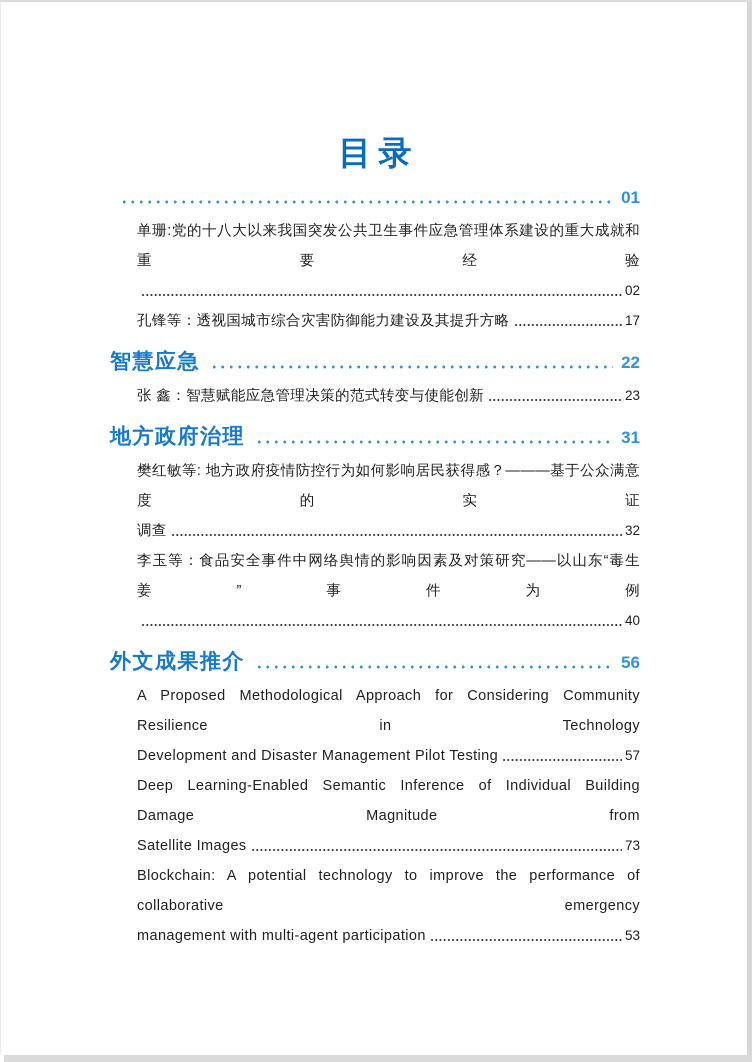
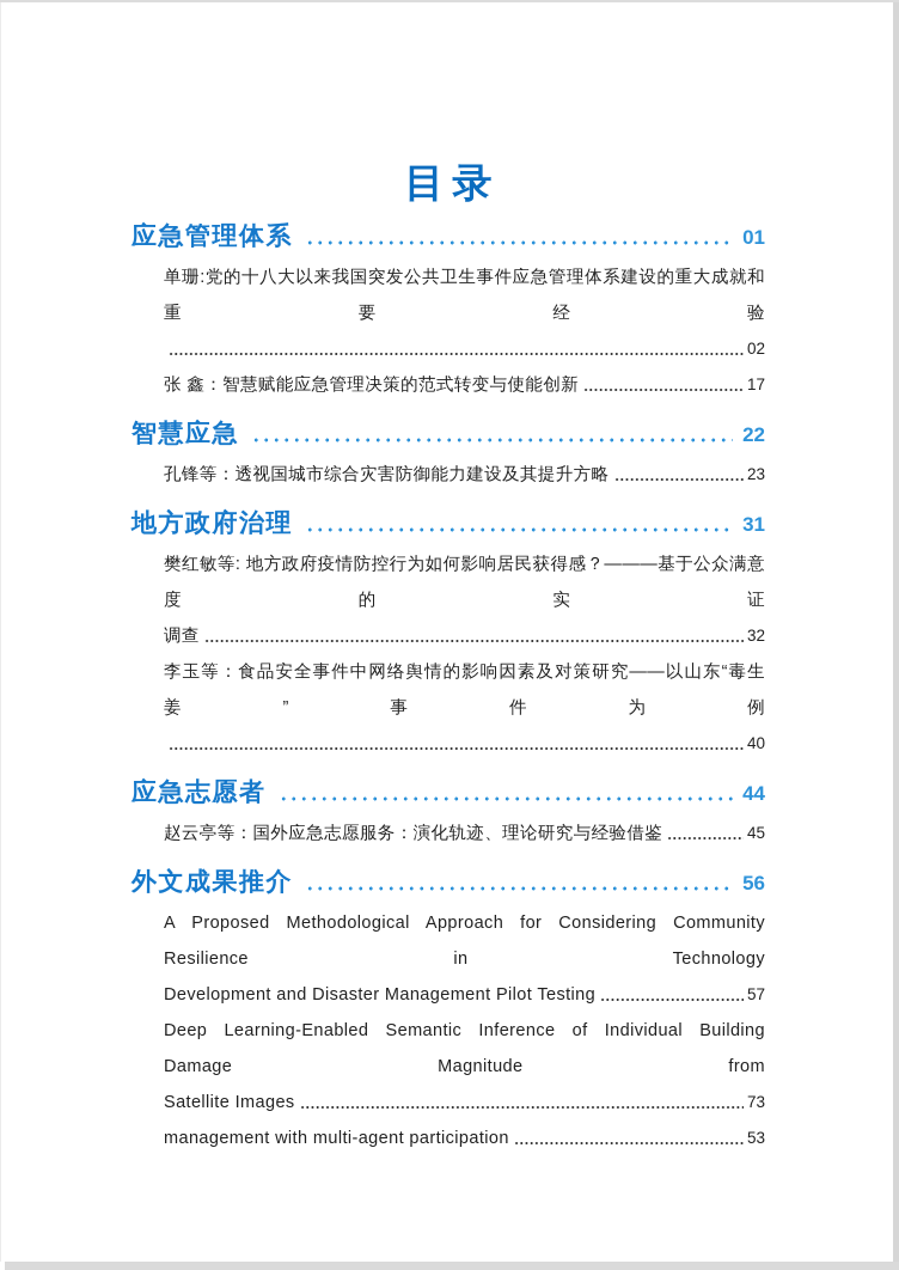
  目录
+ 应急管理体系
  01
  单珊:党的十八大以来我国突发公共卫生事件应急管理体系建设的重大成就和重要经验
  02
- 孔锋等：透视国城市综合灾害防御能力建设及其提升方略
+ 张 鑫：智慧赋能应急管理决策的范式转变与使能创新
  17
  智慧应急
  22
- 张 鑫：智慧赋能应急管理决策的范式转变与使能创新
+ 孔锋等：透视国城市综合灾害防御能力建设及其提升方略
  23
  地方政府治理
  31
  樊红敏等: 地方政府疫情防控行为如何影响居民获得感？———基于公众满意度的实证
  调查
  32
  李玉等：食品安全事件中网络舆情的影响因素及对策研究——以山东“毒生姜”事件为例
  40
+ 应急志愿者
+ 44
+ 赵云亭等：国外应急志愿服务：演化轨迹、理论研究与经验借鉴
+ 45
  外文成果推介
  56
  A Proposed Methodological Approach for Considering Community Resilience in Technology
  Development and Disaster Management Pilot Testing
  57
  Deep Learning-Enabled Semantic Inference of Individual Building Damage Magnitude from
  Satellite Images
  73
- Blockchain: A potential technology to improve the performance of collaborative emergency
  management with multi-agent participation
  53
